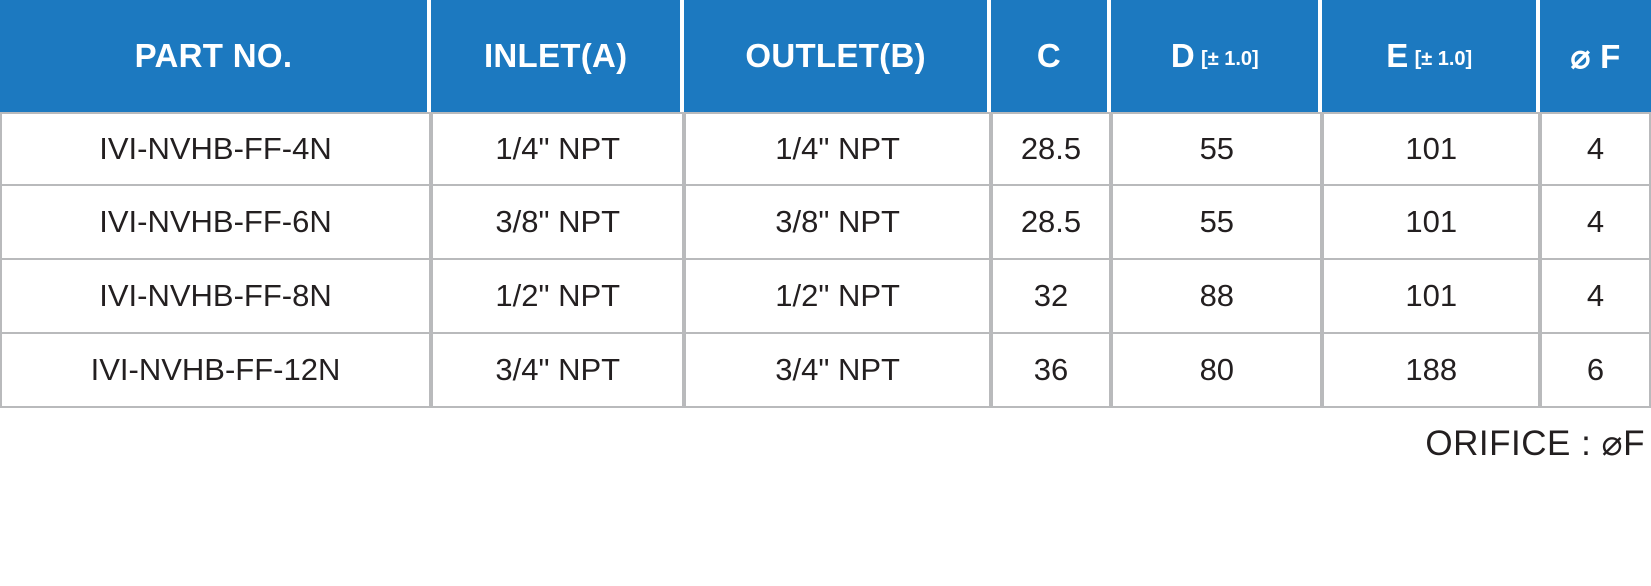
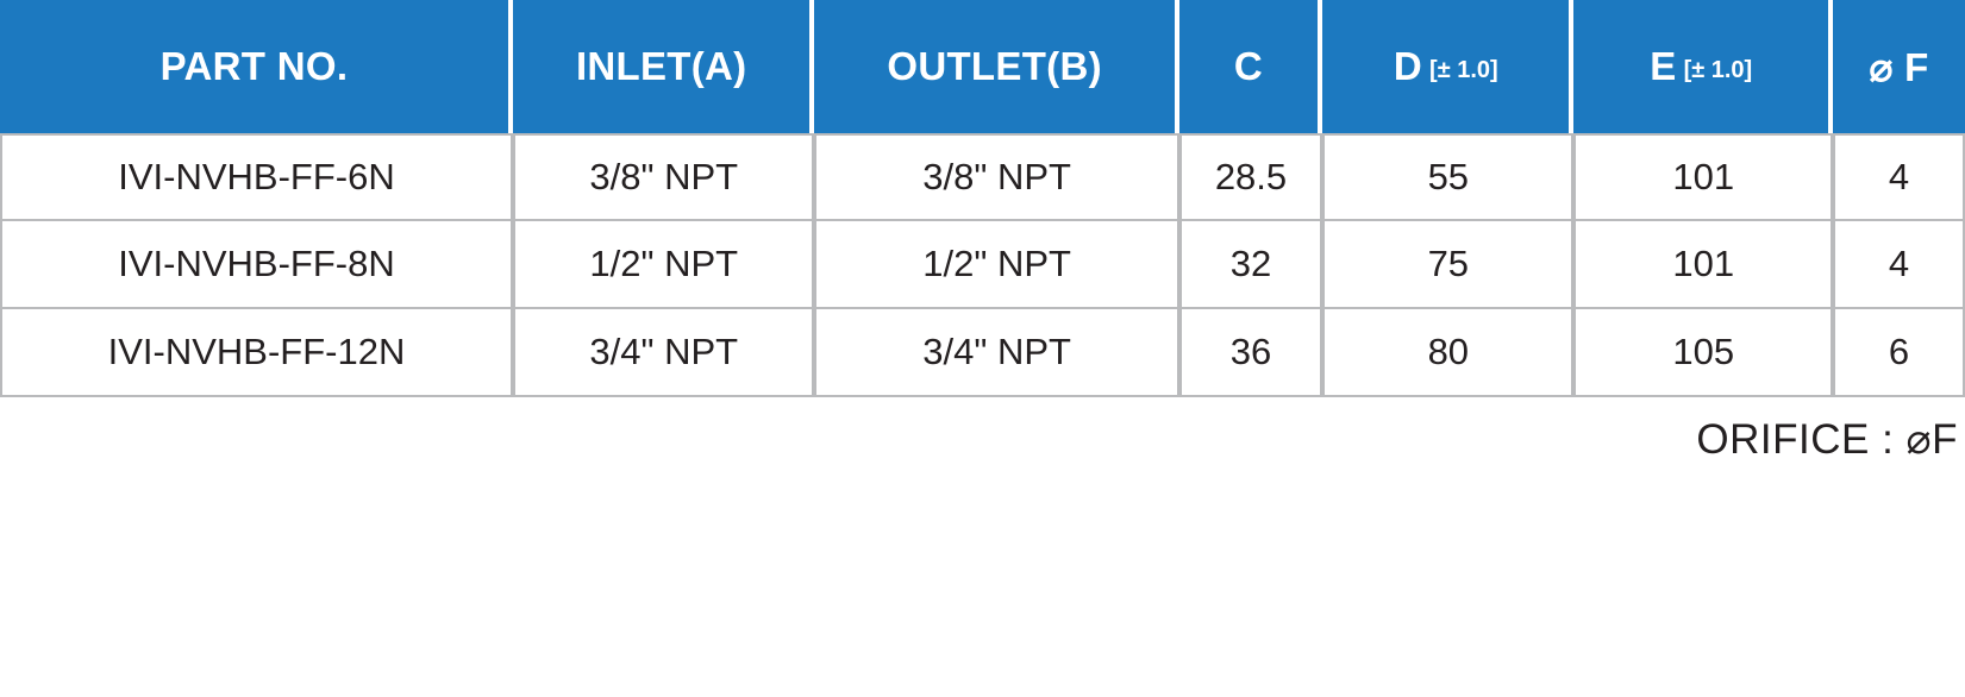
  PART NO.	INLET(A)	OUTLET(B)	C	D [± 1.0]	E [± 1.0]	⌀ F
- IVI-NVHB-FF-4N	1/4" NPT	1/4" NPT	28.5	55	101	4
  IVI-NVHB-FF-6N	3/8" NPT	3/8" NPT	28.5	55	101	4
- IVI-NVHB-FF-8N	1/2" NPT	1/2" NPT	32	88	101	4
+ IVI-NVHB-FF-8N	1/2" NPT	1/2" NPT	32	75	101	4
- IVI-NVHB-FF-12N	3/4" NPT	3/4" NPT	36	80	188	6
+ IVI-NVHB-FF-12N	3/4" NPT	3/4" NPT	36	80	105	6
  ORIFICE : ⌀F
